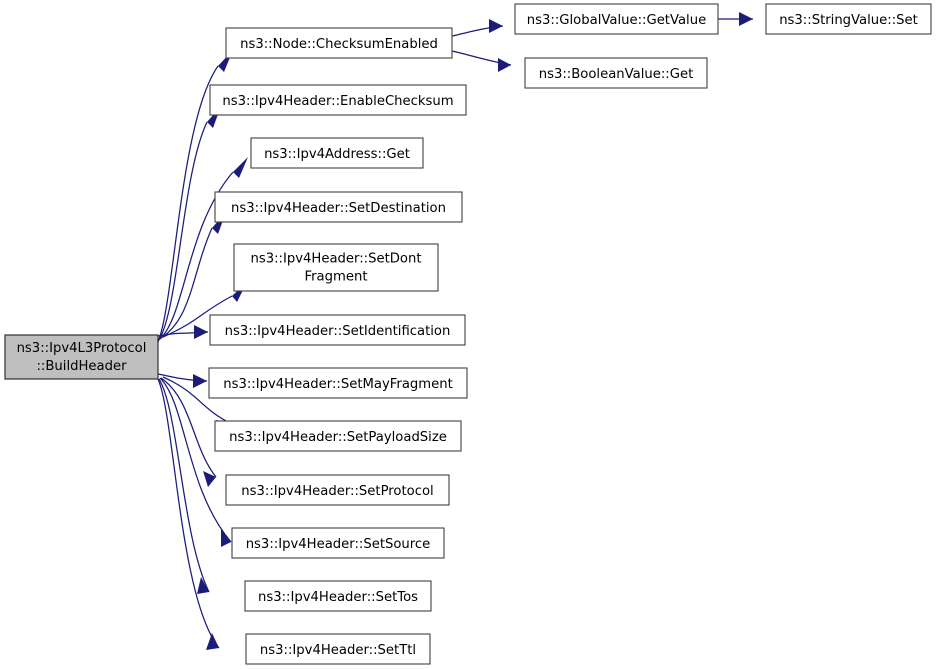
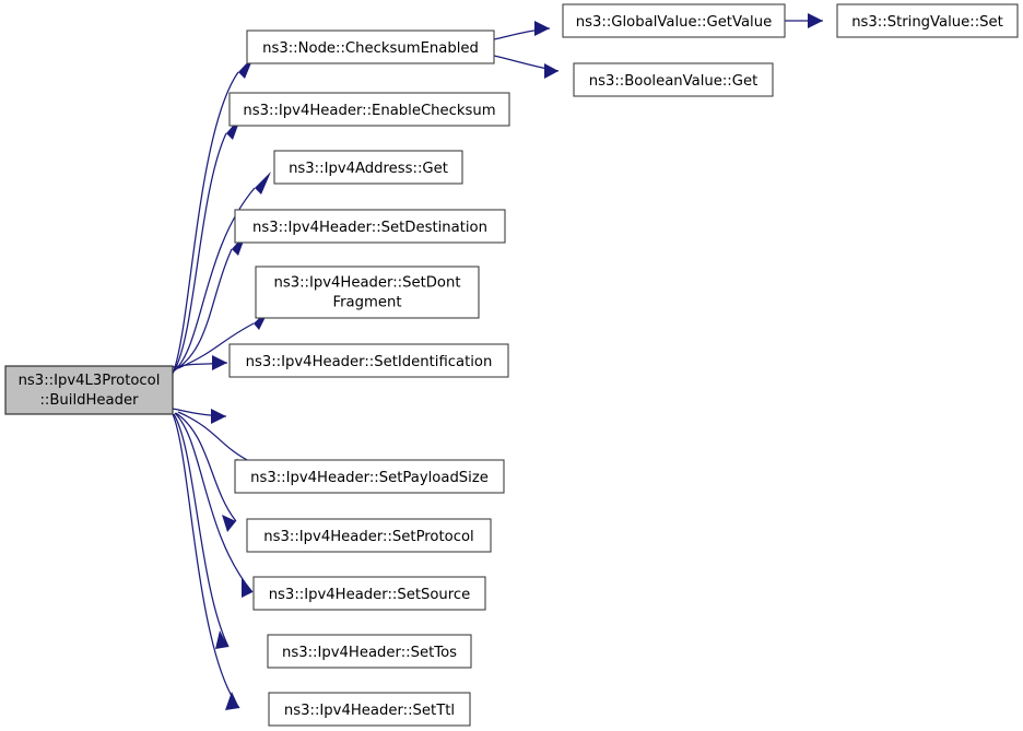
  ns3::Ipv4L3Protocol
  ::BuildHeader
  ns3::Node::ChecksumEnabled
  ns3::Ipv4Header::EnableChecksum
  ns3::Ipv4Address::Get
  ns3::Ipv4Header::SetDestination
  ns3::Ipv4Header::SetDont
  Fragment
  ns3::Ipv4Header::SetIdentification
- ns3::Ipv4Header::SetMayFragment
  ns3::Ipv4Header::SetPayloadSize
  ns3::Ipv4Header::SetProtocol
  ns3::Ipv4Header::SetSource
  ns3::Ipv4Header::SetTos
  ns3::Ipv4Header::SetTtl
  ns3::GlobalValue::GetValue
  ns3::StringValue::Set
  ns3::BooleanValue::Get
